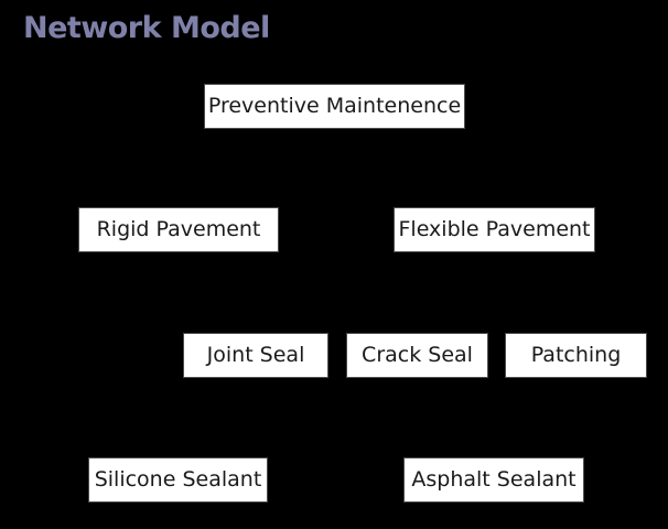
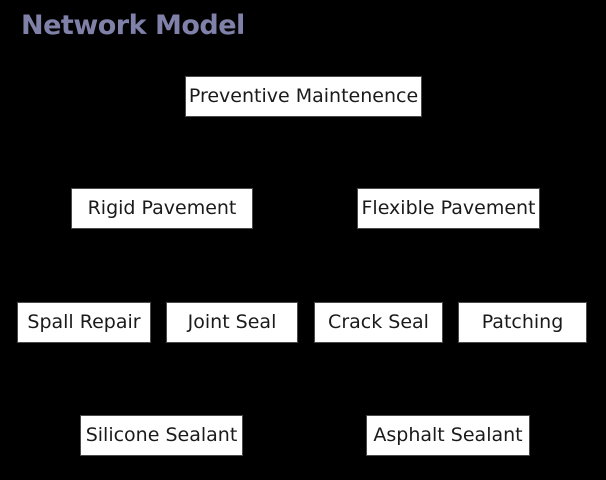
  Network Model
  Preventive Maintenence
  Rigid Pavement
  Flexible Pavement
+ Spall Repair
  Joint Seal
  Crack Seal
  Patching
  Silicone Sealant
  Asphalt Sealant
